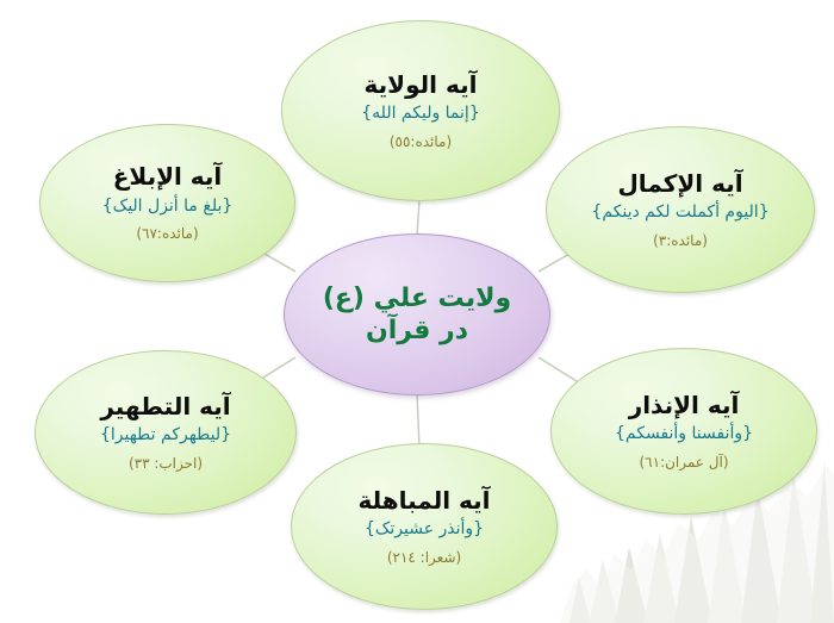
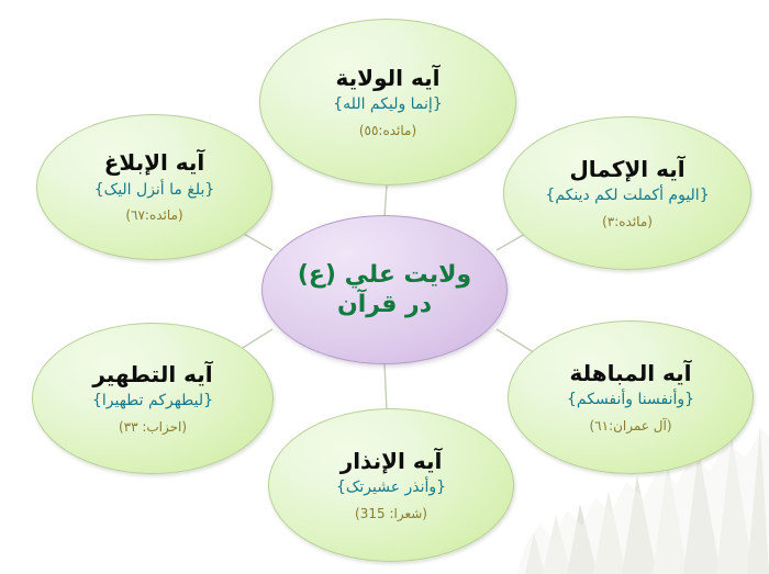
  ولايت علي (ع)
  در قرآن
  آيه الولاية
  {إنما وليكم الله}
  (مائده:٥٥)
  آيه الإكمال
  {اليوم أكملت لكم دينكم}
  (مائده:٣)
  آيه الإبلاغ
  {بلغ ما أنزل اليک}
  (مائده:٦٧)
- آيه الإنذار
+ آيه المباهلة
  {وأنفسنا وأنفسكم}
  (آل عمران:٦١)
  آيه التطهير
  {ليطهركم تطهيرا}
  (احزاب: ٣٣)
- آيه المباهلة
+ آيه الإنذار
  {وأنذر عشيرتک}
- (شعرا: ٢١٤)
+ (شعرا: 315)
